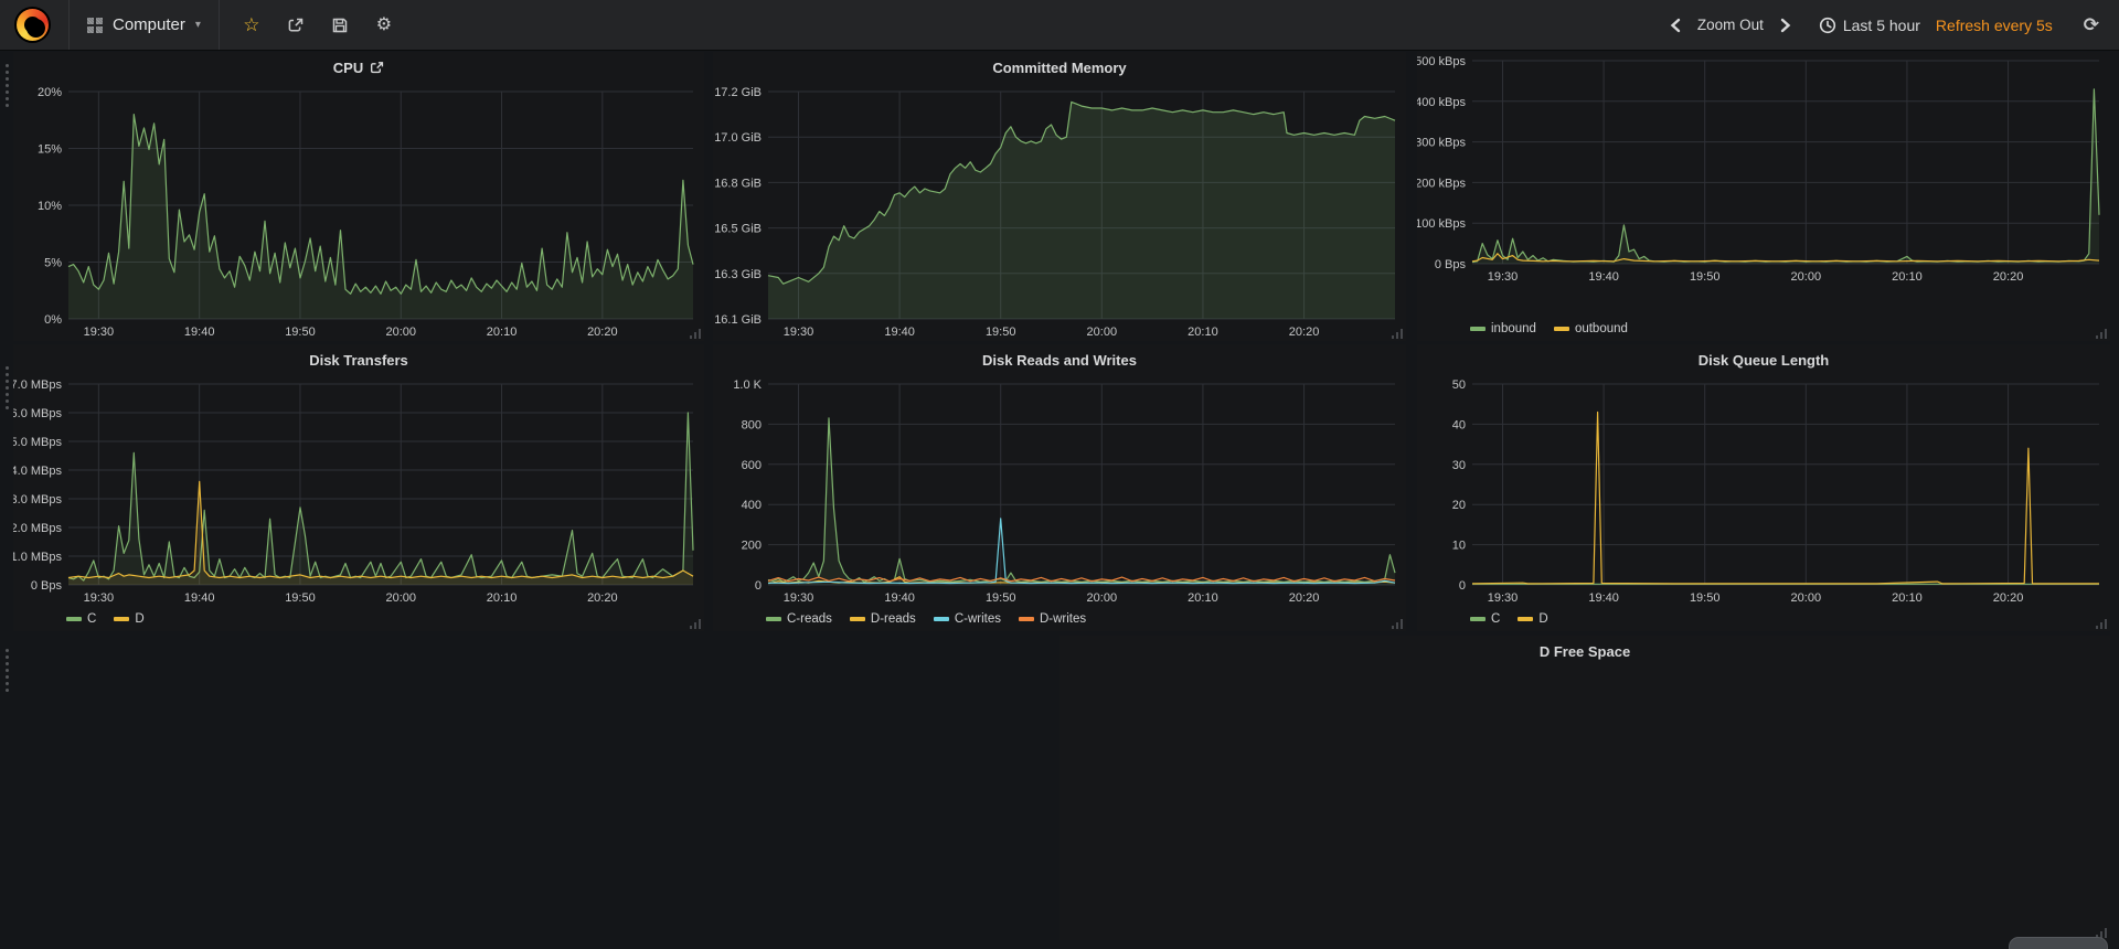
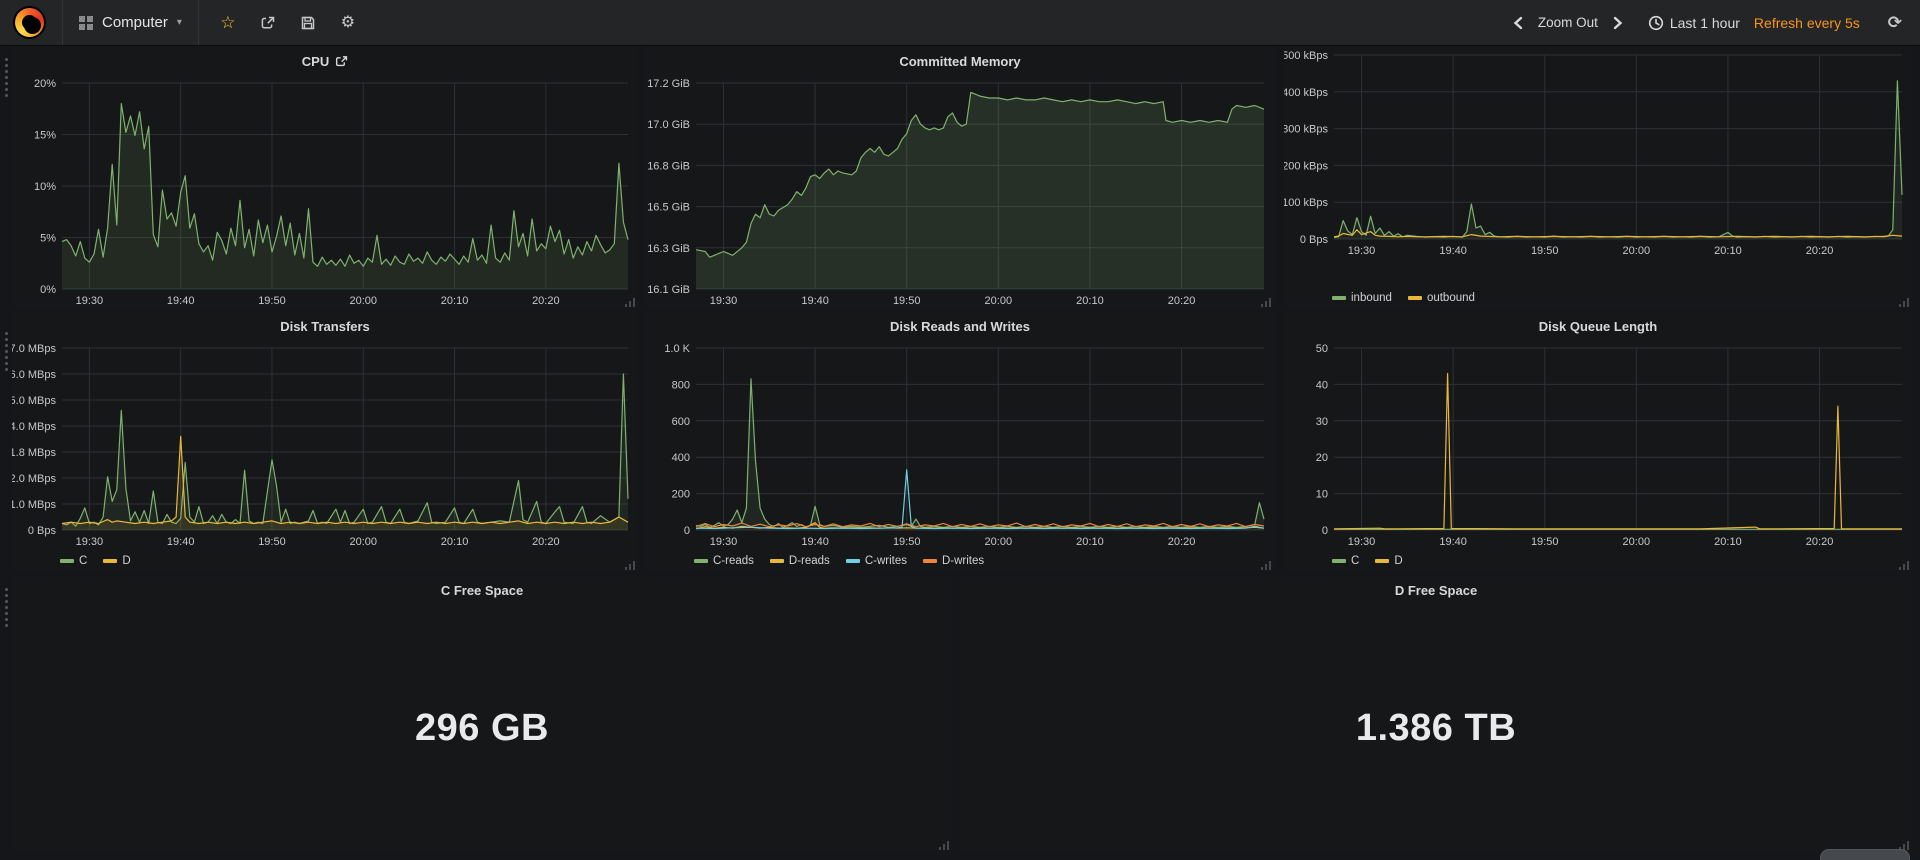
  Computer
  ▾
  ☆
  ⚙
  Zoom Out
- Last 5 hour
+ Last 1 hour
  Refresh every 5s
  ⟳
  CPU
  19:30
  19:40
  19:50
  20:00
  20:10
  20:20
  20%
  15%
  10%
  5%
  0%
  Committed Memory
  19:30
  19:40
  19:50
  20:00
  20:10
  20:20
  17.2 GiB
  17.0 GiB
  16.8 GiB
  16.5 GiB
  16.3 GiB
  16.1 GiB
  19:30
  19:40
  19:50
  20:00
  20:10
  20:20
  500 kBps
  400 kBps
  300 kBps
  200 kBps
  100 kBps
  0 Bps
  inbound
  outbound
  Disk Transfers
  19:30
  19:40
  19:50
  20:00
  20:10
  20:20
  7.0 MBps
  6.0 MBps
  5.0 MBps
  4.0 MBps
- 3.0 MBps
+ 1.8 MBps
  2.0 MBps
  1.0 MBps
  0 Bps
  C
  D
  Disk Reads and Writes
  19:30
  19:40
  19:50
  20:00
  20:10
  20:20
  1.0 K
  800
  600
  400
  200
  0
  C-reads
  D-reads
  C-writes
  D-writes
  Disk Queue Length
  19:30
  19:40
  19:50
  20:00
  20:10
  20:20
  50
  40
  30
  20
  10
  0
  C
  D
+ C Free Space
+ 296 GB
  D Free Space
+ 1.386 TB
